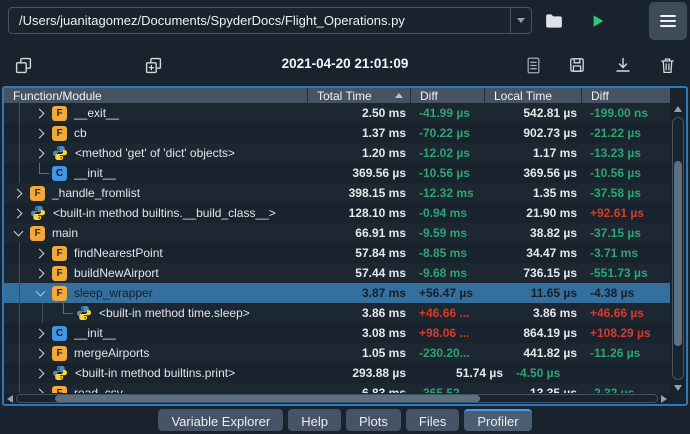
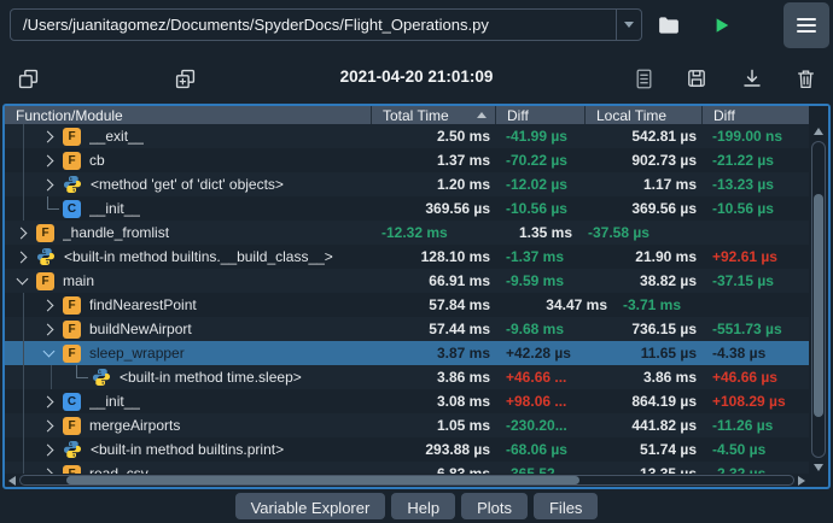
  /Users/juanitagomez/Documents/SpyderDocs/Flight_Operations.py
  2021-04-20 21:01:09
  Function/Module
  Total Time
  Diff
  Local Time
  Diff
  F
  __exit__
  2.50 ms
  -41.99 µs
  542.81 µs
  -199.00 ns
  F
  cb
  1.37 ms
  -70.22 µs
  902.73 µs
  -21.22 µs
  <method 'get' of 'dict' objects>
  1.20 ms
  -12.02 µs
  1.17 ms
  -13.23 µs
  C
  __init__
  369.56 µs
  -10.56 µs
  369.56 µs
  -10.56 µs
  F
  _handle_fromlist
- 398.15 ms
  -12.32 ms
  1.35 ms
  -37.58 µs
  <built-in method builtins.__build_class__>
  128.10 ms
- -0.94 ms
+ -1.37 ms
  21.90 ms
  +92.61 µs
  F
  main
  66.91 ms
  -9.59 ms
  38.82 µs
  -37.15 µs
  F
  findNearestPoint
  57.84 ms
- -8.85 ms
  34.47 ms
  -3.71 ms
  F
  buildNewAirport
  57.44 ms
  -9.68 ms
  736.15 µs
  -551.73 µs
  F
  sleep_wrapper
  3.87 ms
- +56.47 µs
+ +42.28 µs
  11.65 µs
  -4.38 µs
  <built-in method time.sleep>
  3.86 ms
  +46.66 ...
  3.86 ms
  +46.66 µs
  C
  __init__
  3.08 ms
  +98.06 ...
  864.19 µs
  +108.29 µs
  F
  mergeAirports
  1.05 ms
  -230.20...
  441.82 µs
  -11.26 µs
  <built-in method builtins.print>
  293.88 µs
+ -68.06 µs
  51.74 µs
  -4.50 µs
  Variable Explorer
  Help
  Plots
  Files
- Profiler
